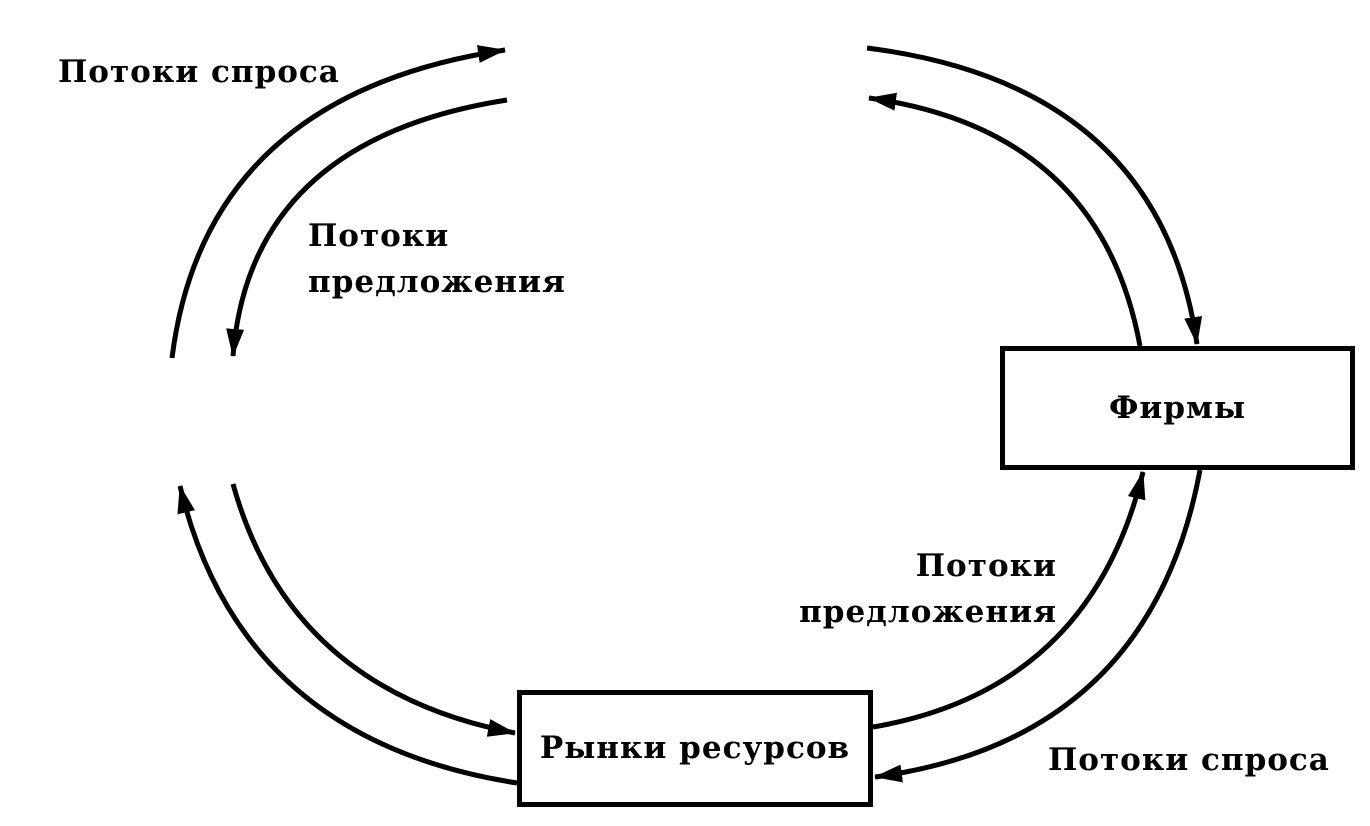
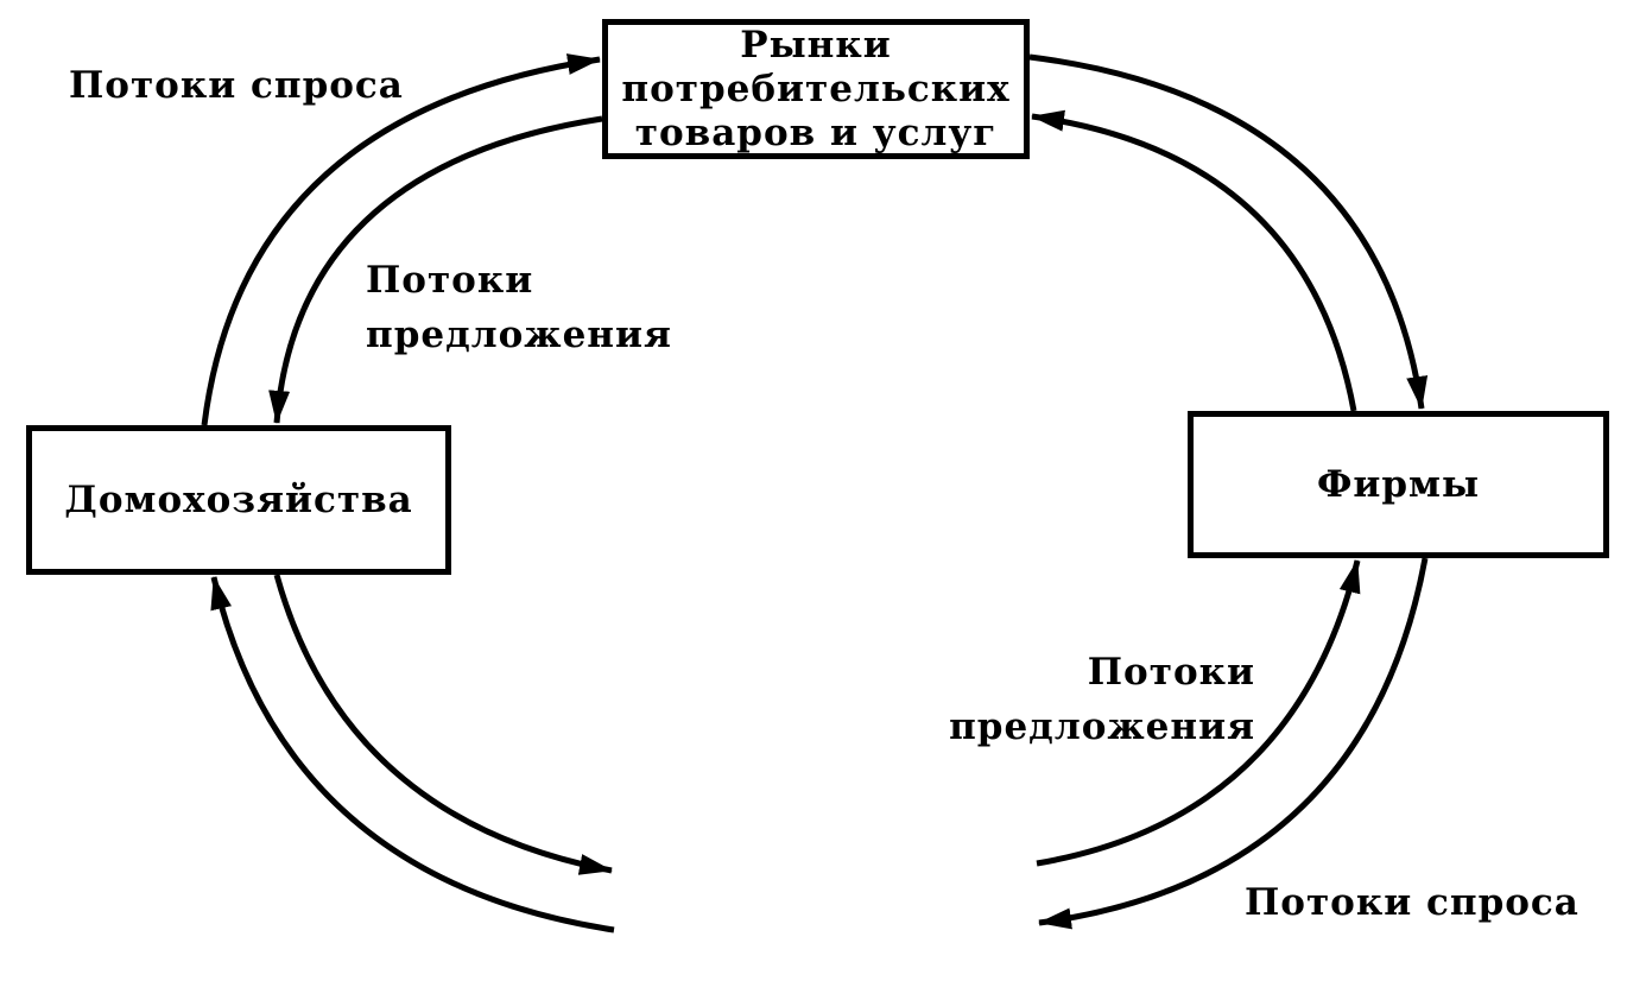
+ Рынки
+ потребительских
+ товаров и услуг
+ Домохозяйства
  Фирмы
- Рынки ресурсов
  Потоки спроса
  Потоки
  предложения
  Потоки
  предложения
  Потоки спроса
